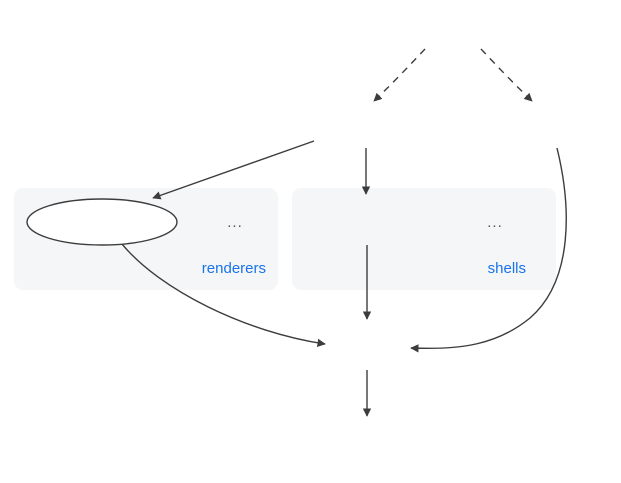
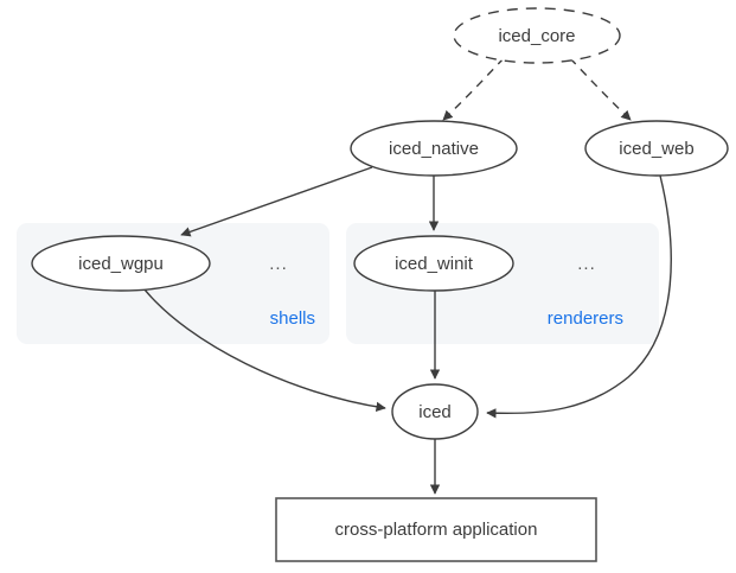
  ...
- renderers
+ shells
  ...
- shells
+ renderers
+ iced_core
+ iced_native
+ iced_web
+ iced_wgpu
+ iced_winit
+ iced
+ cross-platform application
